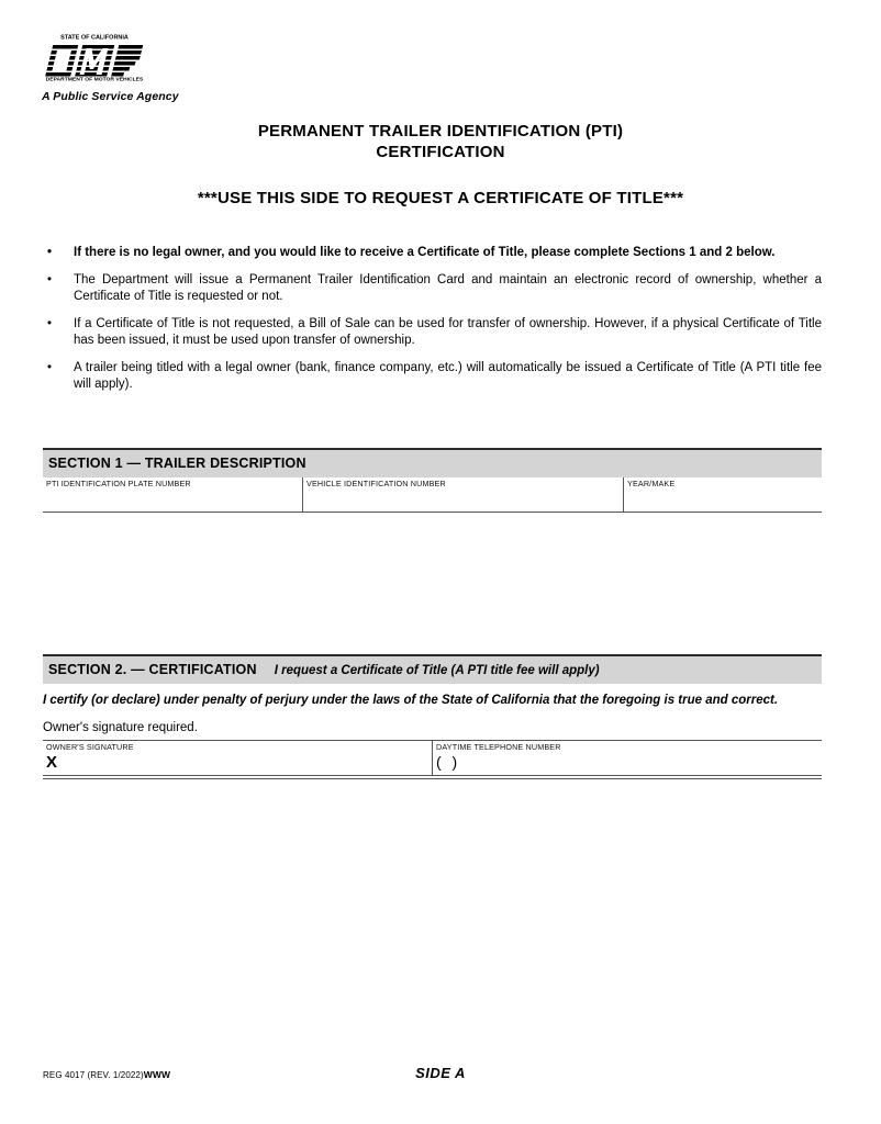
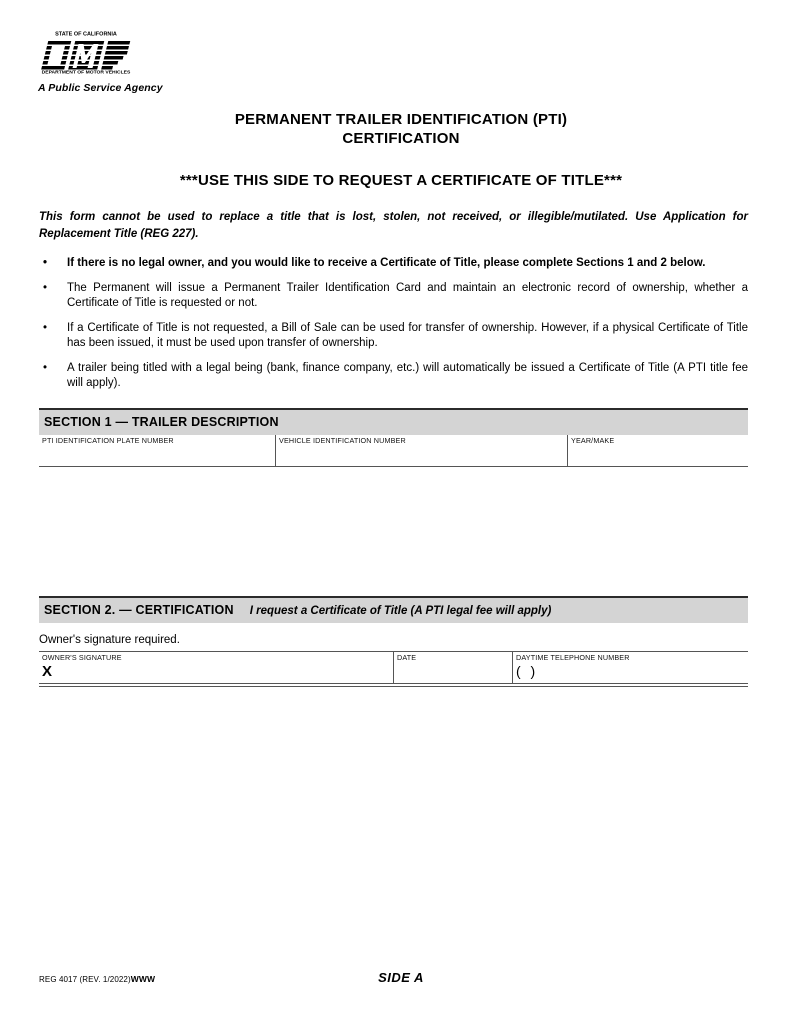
  A Public Service Agency
  PERMANENT TRAILER IDENTIFICATION (PTI)
  CERTIFICATION
  ***USE THIS SIDE TO REQUEST A CERTIFICATE OF TITLE***
+ This form cannot be used to replace a title that is lost, stolen, not received, or illegible/mutilated. Use Application for Replacement Title (REG 227).
  •
  If there is no legal owner, and you would like to receive a Certificate of Title, please complete Sections 1 and 2 below.
  •
- The Department will issue a Permanent Trailer Identification Card and maintain an electronic record of ownership, whether a Certificate of Title is requested or not.
+ The Permanent will issue a Permanent Trailer Identification Card and maintain an electronic record of ownership, whether a Certificate of Title is requested or not.
  •
  If a Certificate of Title is not requested, a Bill of Sale can be used for transfer of ownership. However, if a physical Certificate of Title has been issued, it must be used upon transfer of ownership.
  •
- A trailer being titled with a legal owner (bank, finance company, etc.) will automatically be issued a Certificate of Title (A PTI title fee will apply).
+ A trailer being titled with a legal being (bank, finance company, etc.) will automatically be issued a Certificate of Title (A PTI title fee will apply).
  SECTION 1 — TRAILER DESCRIPTION
  PTI IDENTIFICATION PLATE NUMBER
  VEHICLE IDENTIFICATION NUMBER
  YEAR/MAKE
- SECTION 2. — CERTIFICATION I request a Certificate of Title (A PTI title fee will apply)
+ SECTION 2. — CERTIFICATION I request a Certificate of Title (A PTI legal fee will apply)
- I certify (or declare) under penalty of perjury under the laws of the State of California that the foregoing is true and correct.
  Owner's signature required.
  OWNER'S SIGNATURE
  X
+ DATE
  DAYTIME TELEPHONE NUMBER
  ( )
  REG 4017 (REV. 1/2022)WWW
  SIDE A
